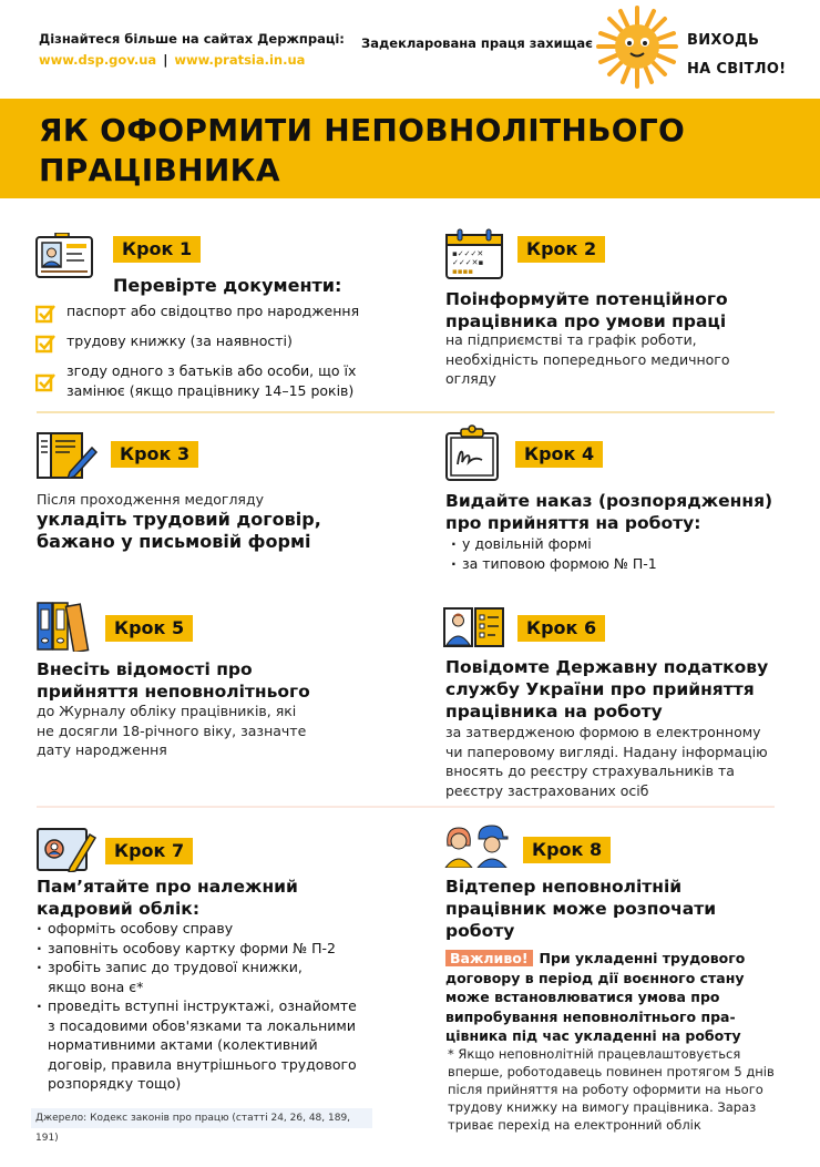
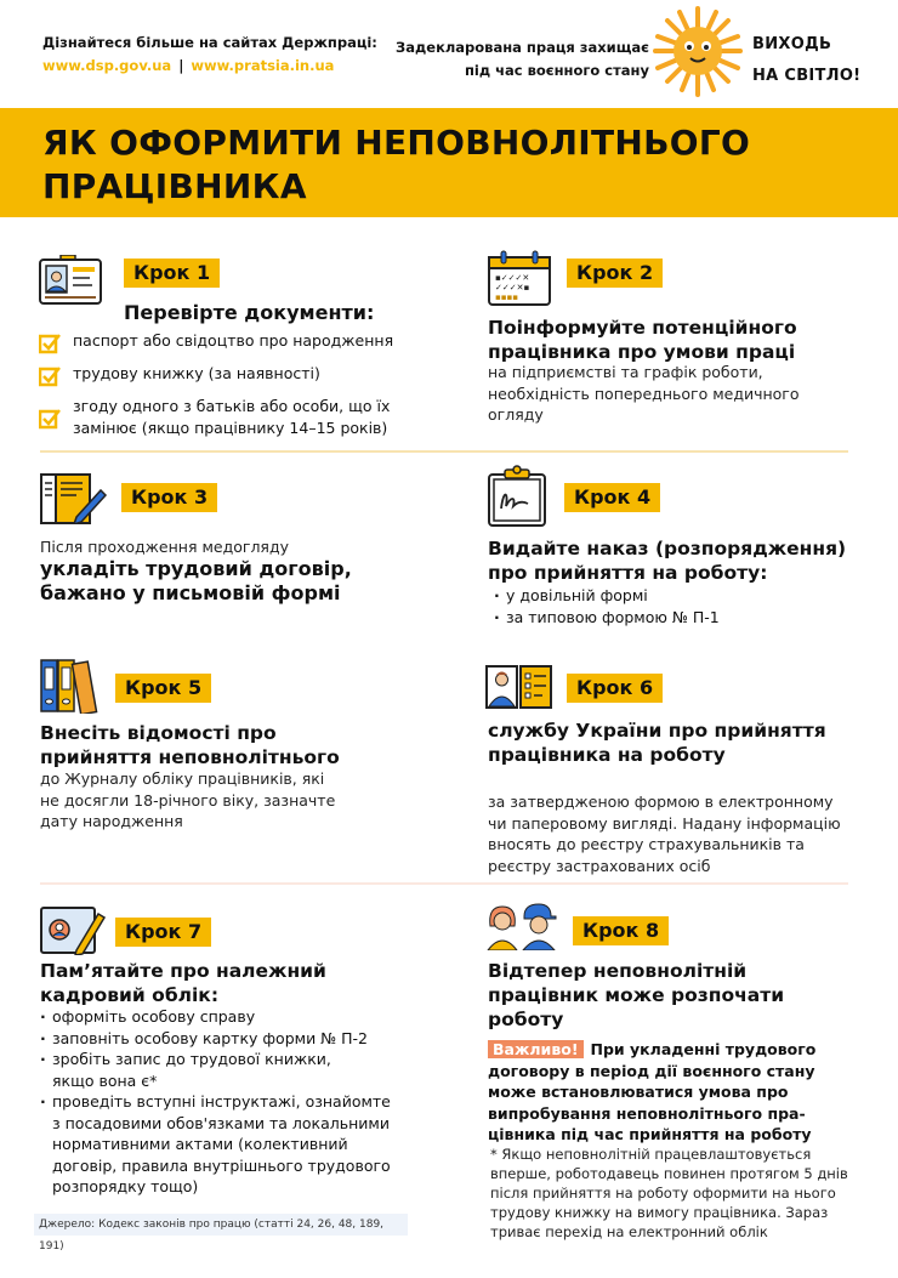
  Дізнайтеся більше на сайтах Держпраці:
  www.dsp.gov.ua | www.pratsia.in.ua
  Задекларована праця захищає
+ під час воєнного стану
  ВИХОДЬ
  НА СВІТЛО!
  ЯК ОФОРМИТИ НЕПОВНОЛІТНЬОГО
  ПРАЦІВНИКА
  Крок 1
  Перевірте документи:
  паспорт або свідоцтво про народження
  трудову книжку (за наявності)
  згоду одного з батьків або особи, що їх
  замінює (якщо працівнику 14–15 років)
  ▪✓✓✓✕
  ✓✓✓✕▪
  ▪▪▪▪
  Крок 2
  Поінформуйте потенційного
  працівника про умови праці
  на підприємстві та графік роботи,
  необхідність попереднього медичного
  огляду
  Крок 3
  Після проходження медогляду
  укладіть трудовий договір,
  бажано у письмовій формі
  Крок 4
  Видайте наказ (розпорядження)
  про прийняття на роботу:
  у довільній формі
  за типовою формою № П-1
  Крок 5
  Внесіть відомості про
  прийняття неповнолітнього
  до Журналу обліку працівників, які
  не досягли 18-річного віку, зазначте
  дату народження
  Крок 6
- Повідомте Державну податкову
  службу України про прийняття
  працівника на роботу
  за затвердженою формою в електронному
  чи паперовому вигляді. Надану інформацію
  вносять до реєстру страхувальників та
  реєстру застрахованих осіб
  Крок 7
  Пам’ятайте про належний
  кадровий облік:
  оформіть особову справу
  заповніть особову картку форми № П-2
  зробіть запис до трудової книжки,
  якщо вона є*
  проведіть вступні інструктажі, ознайомте
  з посадовими обов'язками та локальними
  нормативними актами (колективний
  договір, правила внутрішнього трудового
  розпорядку тощо)
  Крок 8
  Відтепер неповнолітній
  працівник може розпочати
  роботу
  Важливо! При укладенні трудового
  договору в період дії воєнного стану
  може встановлюватися умова про
  випробування неповнолітнього пра-
- цівника під час укладенні на роботу
+ цівника під час прийняття на роботу
  * Якщо неповнолітній працевлаштовується
  вперше, роботодавець повинен протягом 5 днів
  після прийняття на роботу оформити на нього
  трудову книжку на вимогу працівника. Зараз
  триває перехід на електронний облік
  Джерело: Кодекс законів про працю (статті 24, 26, 48, 189, 191)
